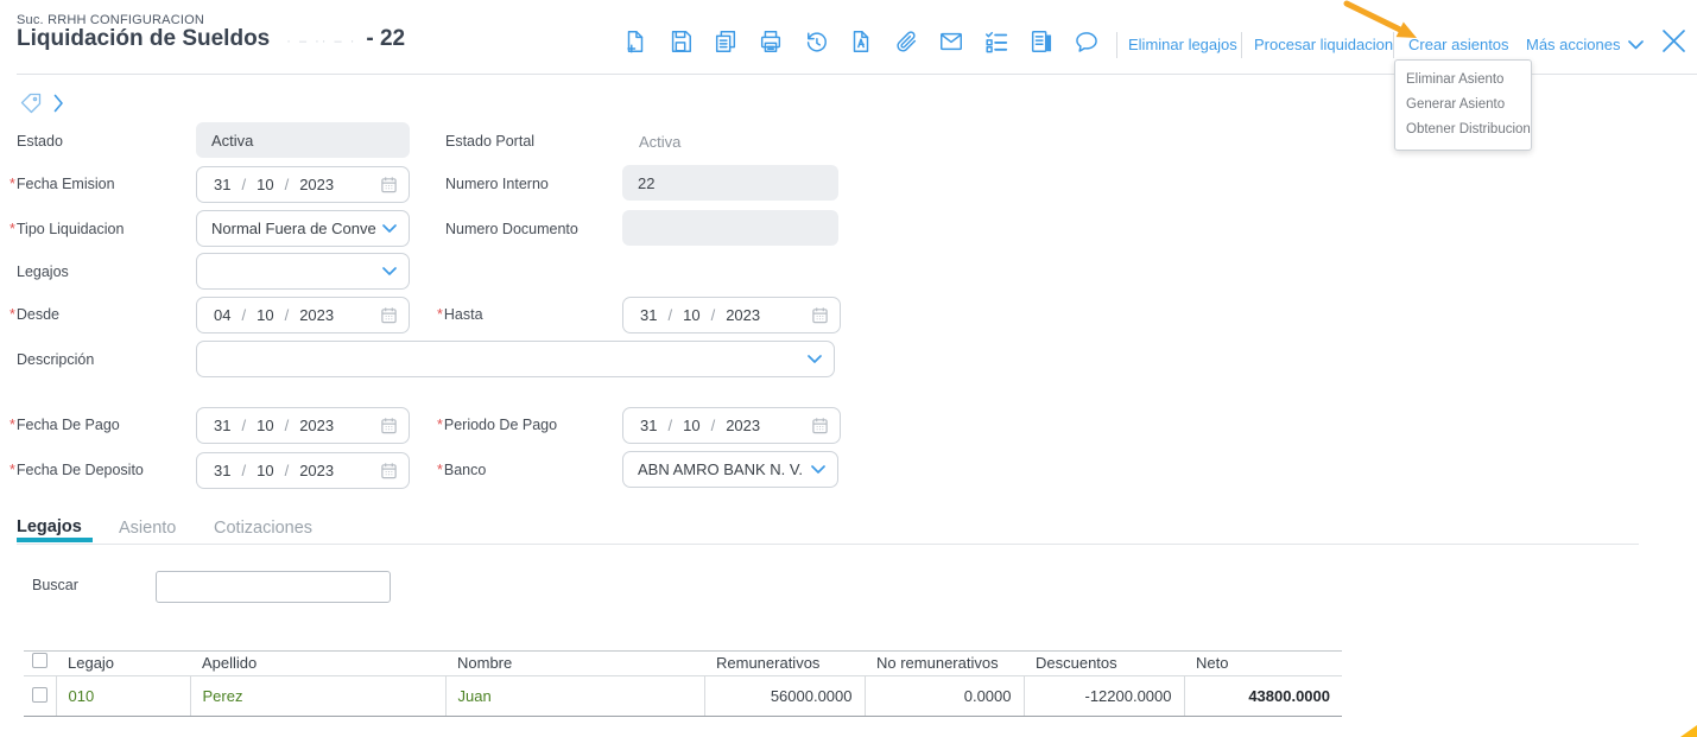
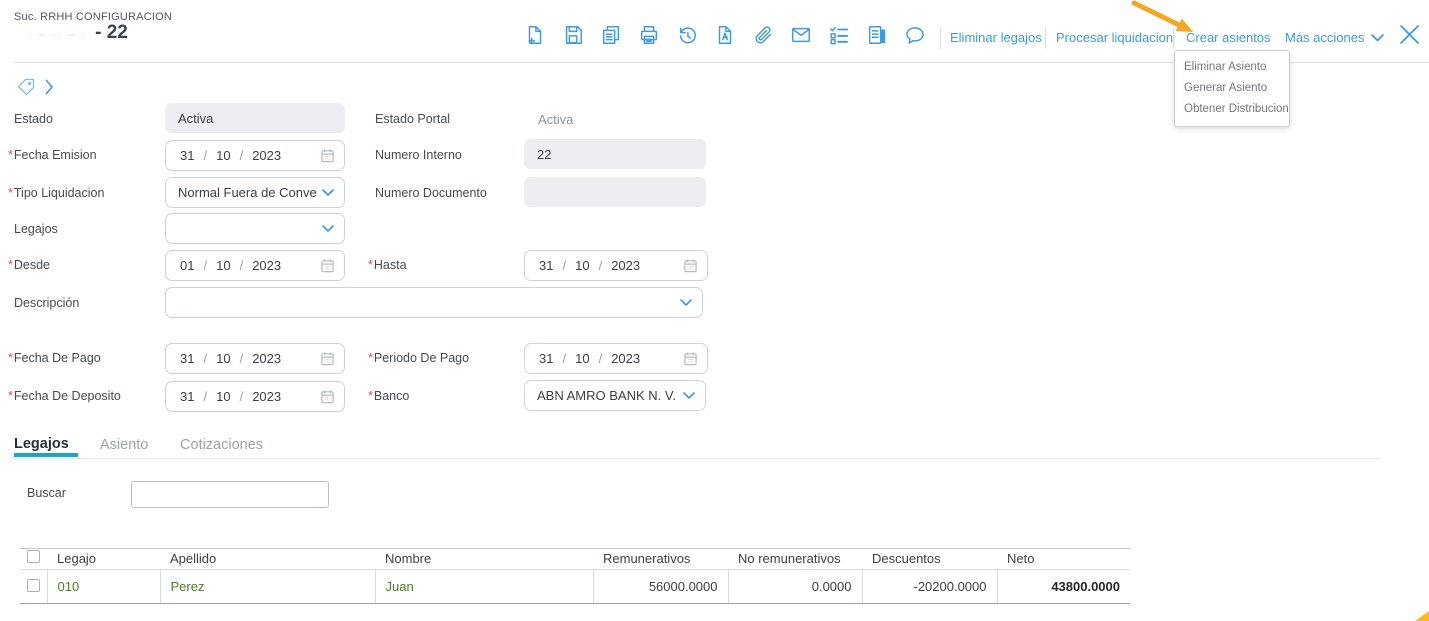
  Suc. RRHH CONFIGURACION
- Liquidación de Sueldos
  · – ·· – ·
  - 22
  Eliminar legajos
  Procesar liquidacion
  Crear asientos
  Más acciones
  Eliminar Asiento
  Generar Asiento
  Obtener Distribucion
  Estado
  Activa
  Estado Portal
  Activa
  Fecha Emision
  31
  /
  10
  /
  2023
  Numero Interno
  22
  Tipo Liquidacion
  Normal Fuera de Conve
  Numero Documento
  Legajos
  Desde
- 04
+ 01
  /
  10
  /
  2023
  Hasta
  31
  /
  10
  /
  2023
  Descripción
  Fecha De Pago
  31
  /
  10
  /
  2023
  Periodo De Pago
  31
  /
  10
  /
  2023
  Fecha De Deposito
  31
  /
  10
  /
  2023
  Banco
  ABN AMRO BANK N. V.
  Legajos
  Asiento
  Cotizaciones
  Buscar
  	Legajo	Apellido	Nombre	Remunerativos	No remunerativos	Descuentos	Neto
- 	010	Perez	Juan	56000.0000	0.0000	-12200.0000	43800.0000
+ 	010	Perez	Juan	56000.0000	0.0000	-20200.0000	43800.0000
